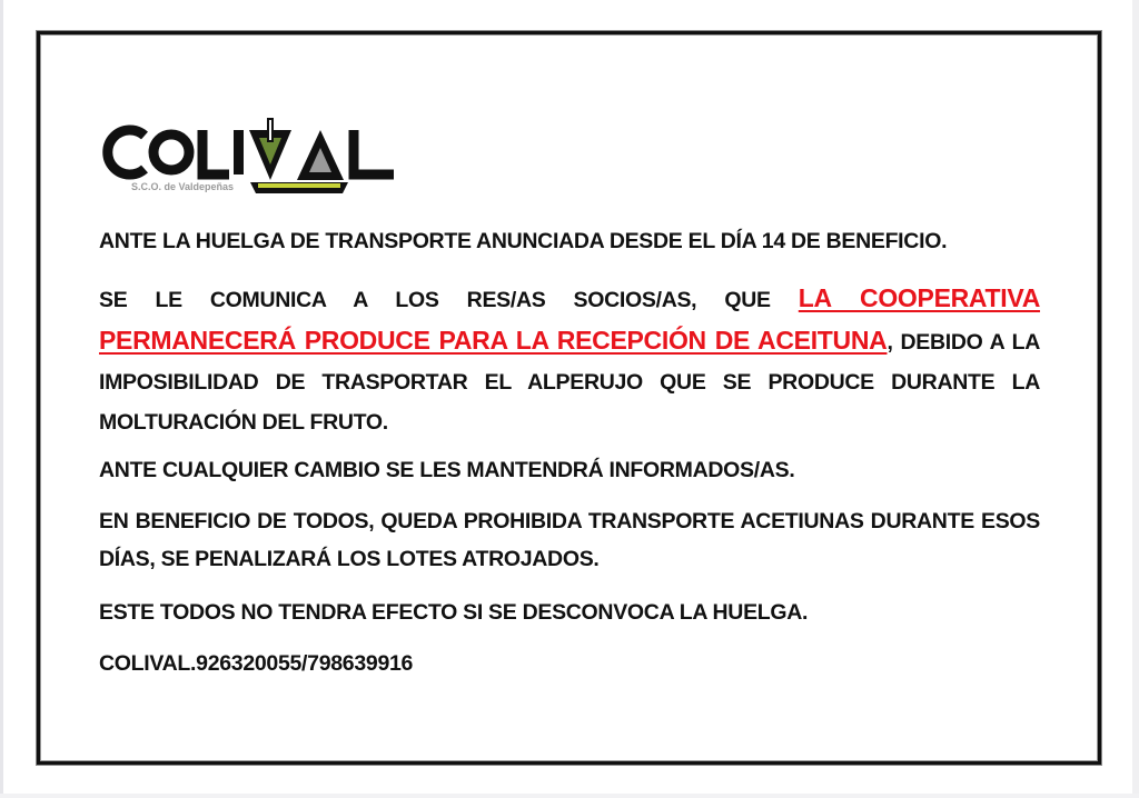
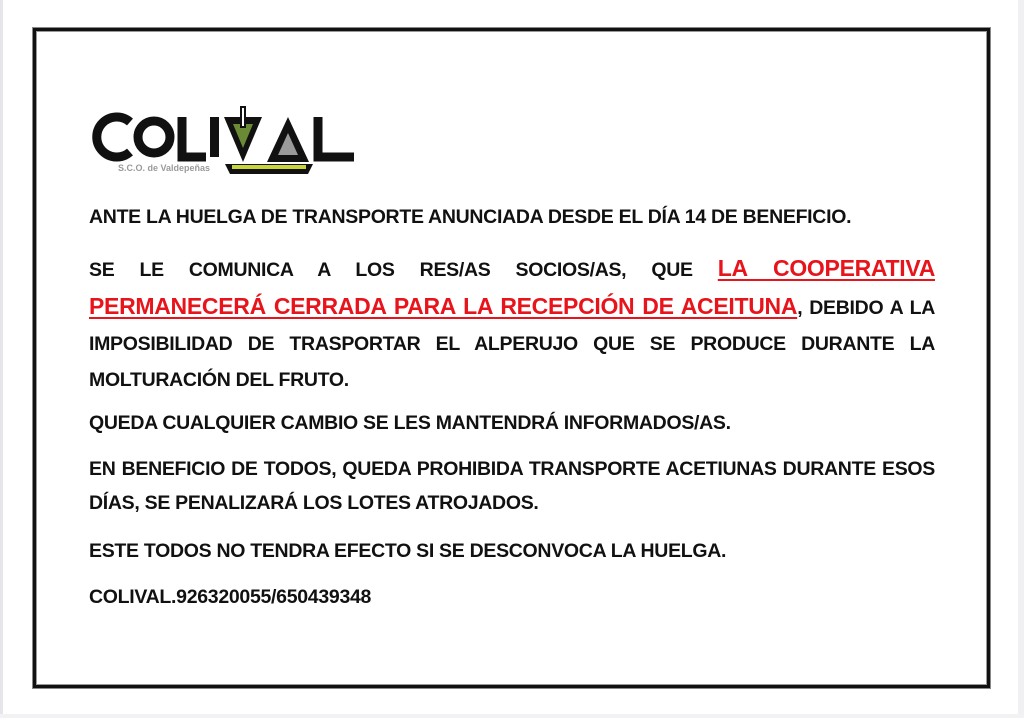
  S.C.O. de Valdepeñas
  ANTE LA HUELGA DE TRANSPORTE ANUNCIADA DESDE EL DÍA 14 DE BENEFICIO.
- SE LE COMUNICA A LOS RES/AS SOCIOS/AS, QUE LA COOPERATIVA PERMANECERÁ PRODUCE PARA LA RECEPCIÓN DE ACEITUNA, DEBIDO A LA IMPOSIBILIDAD DE TRASPORTAR EL ALPERUJO QUE SE PRODUCE DURANTE LA MOLTURACIÓN DEL FRUTO.
+ SE LE COMUNICA A LOS RES/AS SOCIOS/AS, QUE LA COOPERATIVA PERMANECERÁ CERRADA PARA LA RECEPCIÓN DE ACEITUNA, DEBIDO A LA IMPOSIBILIDAD DE TRASPORTAR EL ALPERUJO QUE SE PRODUCE DURANTE LA MOLTURACIÓN DEL FRUTO.
- ANTE CUALQUIER CAMBIO SE LES MANTENDRÁ INFORMADOS/AS.
+ QUEDA CUALQUIER CAMBIO SE LES MANTENDRÁ INFORMADOS/AS.
  EN BENEFICIO DE TODOS, QUEDA PROHIBIDA TRANSPORTE ACETIUNAS DURANTE ESOS DÍAS, SE PENALIZARÁ LOS LOTES ATROJADOS.
  ESTE TODOS NO TENDRA EFECTO SI SE DESCONVOCA LA HUELGA.
- COLIVAL.926320055/798639916
+ COLIVAL.926320055/650439348
